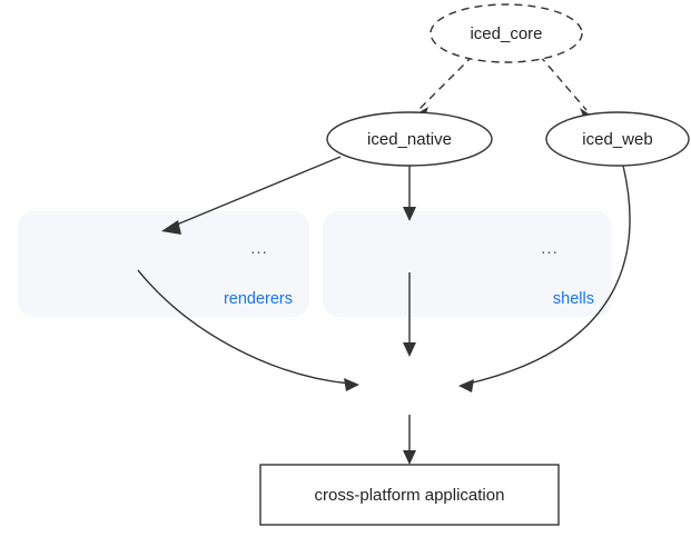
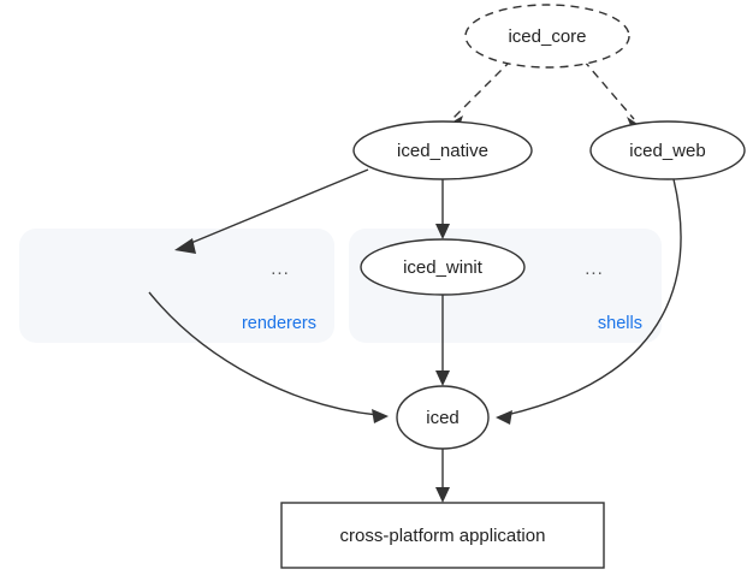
  ...
  renderers
  ...
  shells
  iced_core
  iced_native
  iced_web
+ iced_winit
+ iced
  cross-platform application
